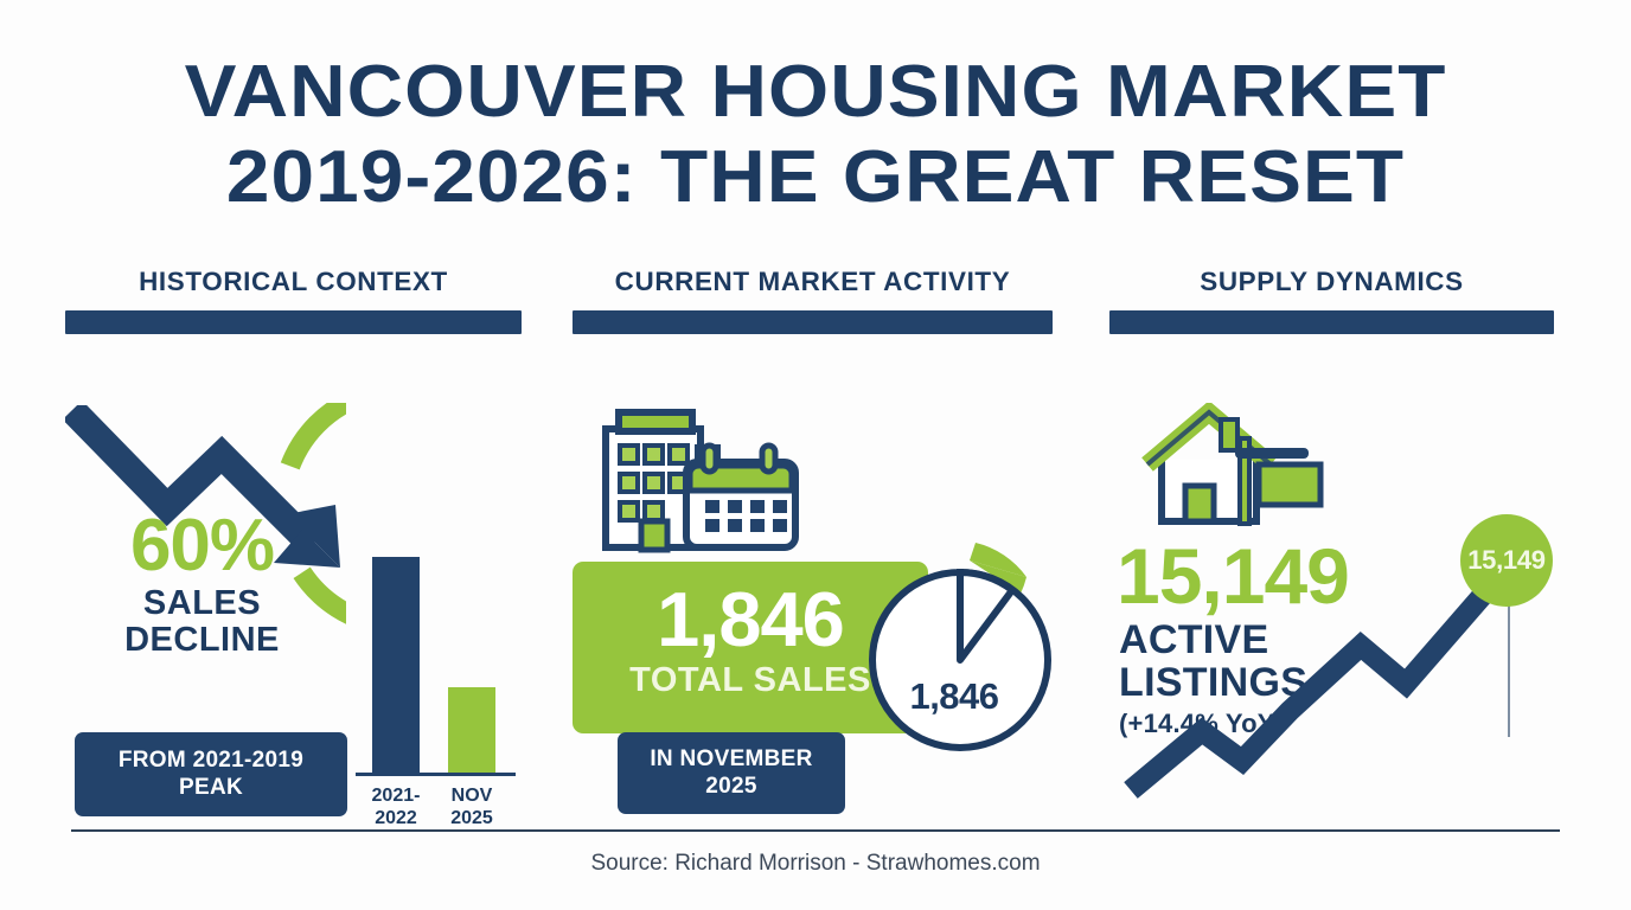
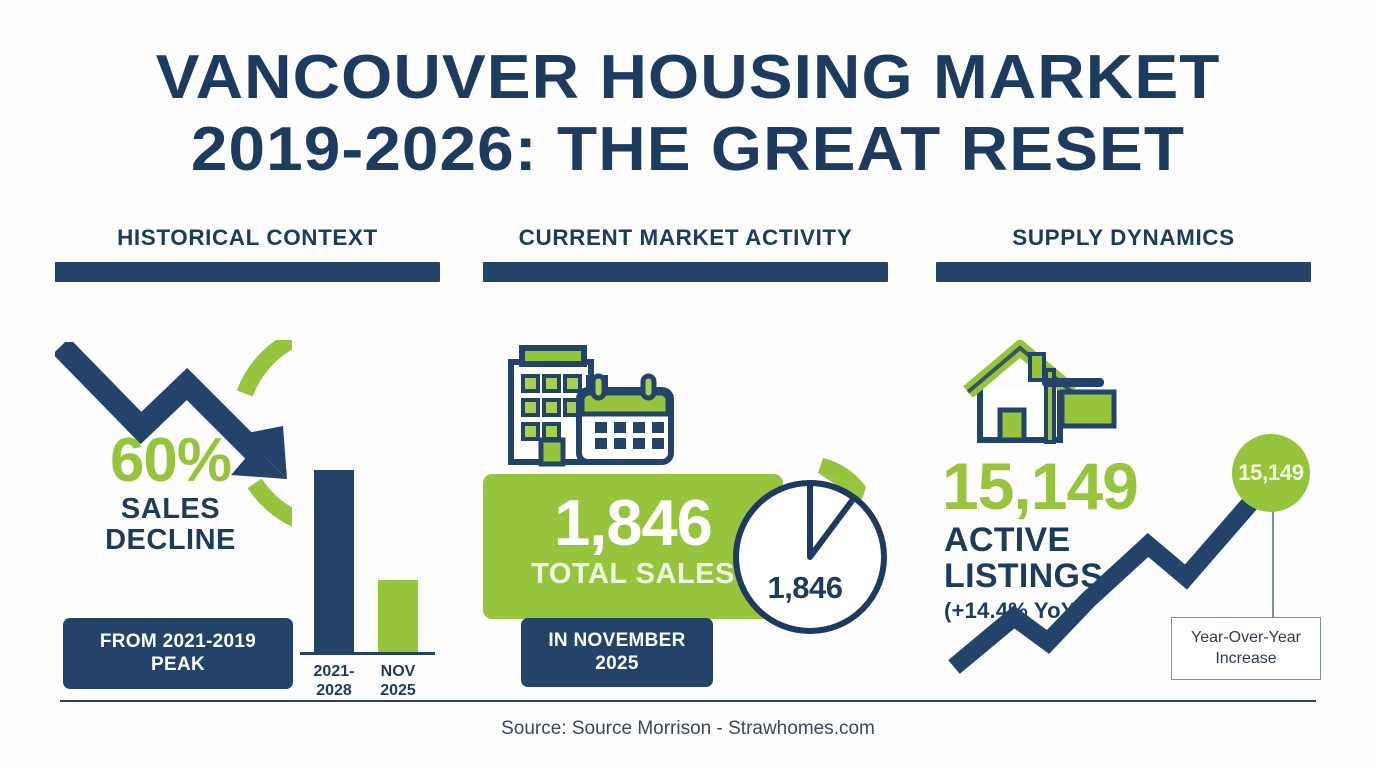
  VANCOUVER HOUSING MARKET
  2019-2026: THE GREAT RESET
  HISTORICAL CONTEXT
  60%
  SALES
  DECLINE
  FROM 2021-2019
  PEAK
  2021-
- 2022
+ 2028
  NOV
  2025
  CURRENT MARKET ACTIVITY
  1,846
  TOTAL SALES
  IN NOVEMBER
  2025
  1,846
  SUPPLY DYNAMICS
  15,149
  ACTIVE
  LISTINGS
  (+14.4 Yo
  15,149
+ Year-Over-Year
+ Increase
- Source: Richard Morrison - Strawhomes.com
+ Source: Source Morrison - Strawhomes.com
